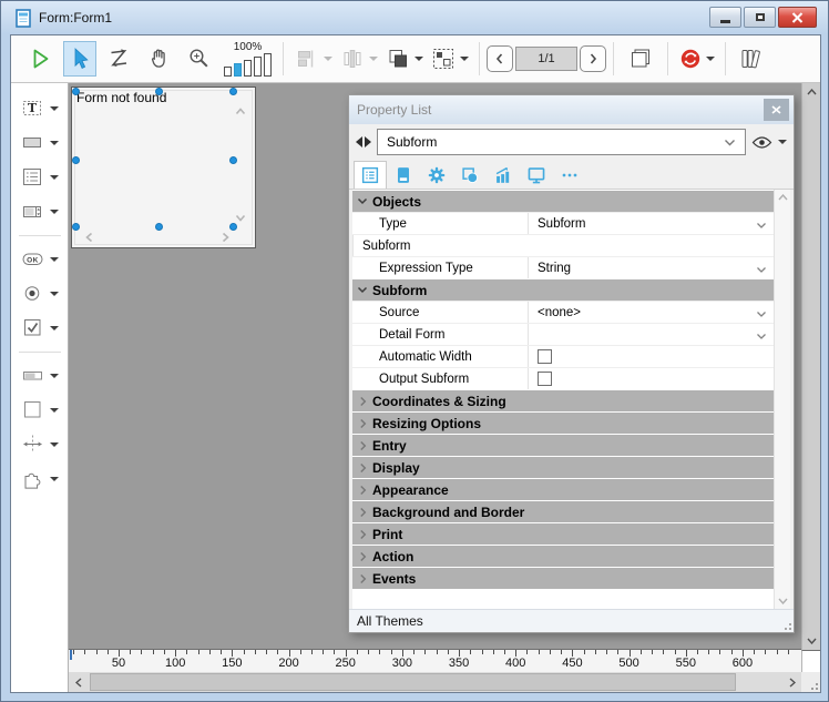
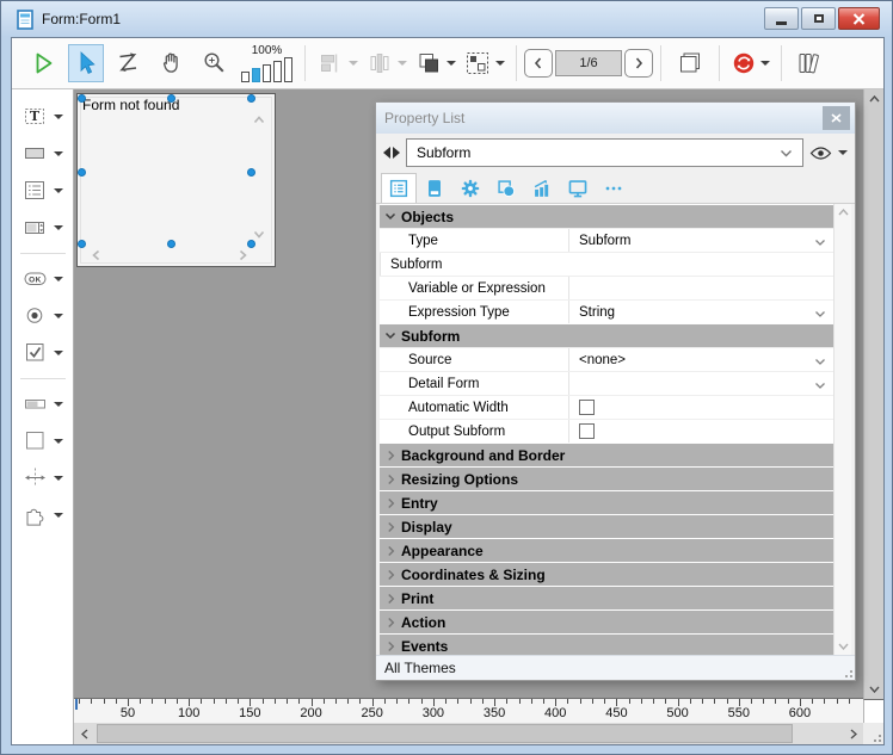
  Form:Form1
  100%
- 1/1
+ 1/6
  T
  Form not found
  50
  100
  150
  200
  250
  300
  350
  400
  450
  500
  550
  600
  Property List
  Subform
  Objects
  Type
  Subform
  Subform
+ Variable or Expression
  Expression Type
  String
  Subform
  Source
  <none>
  Detail Form
  Automatic Width
  Output Subform
- Coordinates & Sizing
+ Background and Border
  Resizing Options
  Entry
  Display
  Appearance
- Background and Border
+ Coordinates & Sizing
  Print
  Action
  Events
  All Themes
